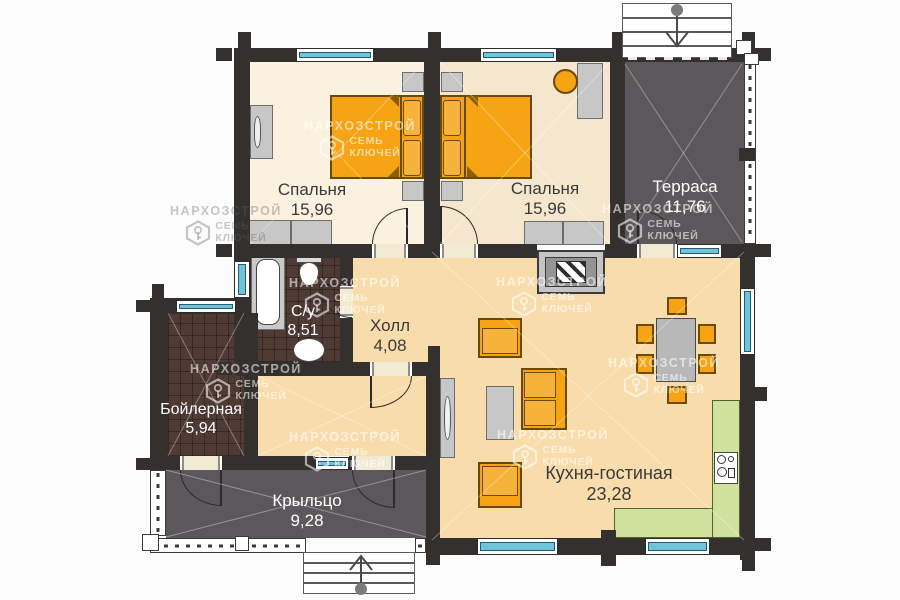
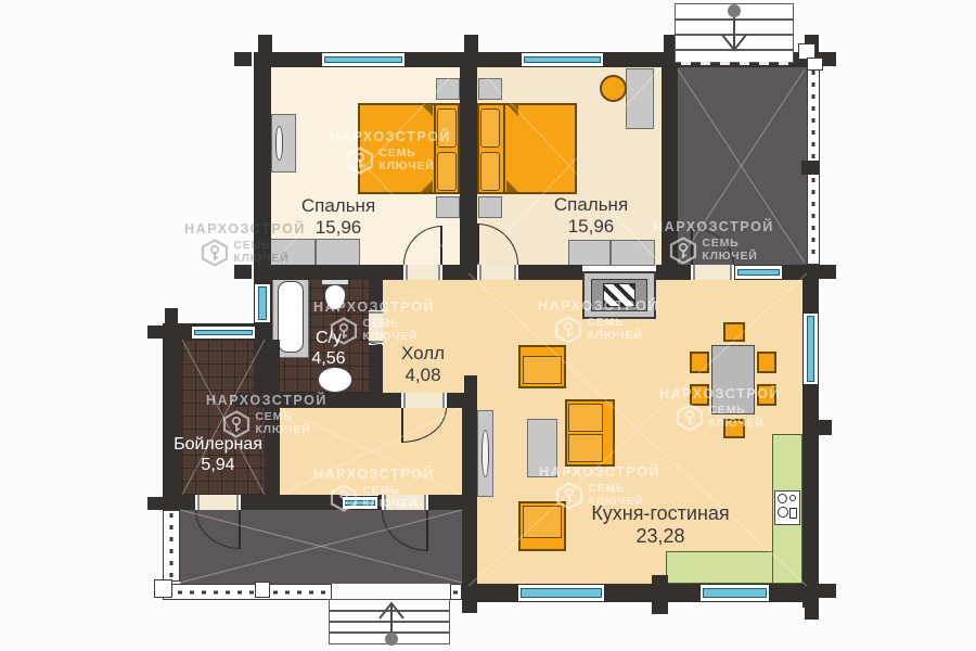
  Спальня
  15,96
  Спальня
  15,96
- Терраса
- 11,76
  С/у
- 8,51
+ 4,56
  Холл
  4,08
  Бойлерная
  5,94
- Крыльцо
- 9,28
  Кухня-гостиная
  23,28
  НАРХОЗСТРОЙ
  СЕМЬ
  КЛЮЧЕЙ
  НАРХОЗСТРОЙ
  СЕМЬ
  КЛЮЧЕЙ
  НАРХОЗСТРОЙ
  СЕМЬ
  КЛЮЧЕЙ
  НАРХОЗСТРОЙ
  СЕМЬ
  КЛЮЧЕЙ
  НАРХОЗСТРОЙ
  СЕМЬ
  КЛЮЧЕЙ
  НАРХОЗСТРОЙ
  СЕМЬ
  КЛЮЧЕЙ
  НАРХОЗСТРОЙ
  СЕМЬ
  КЛЮЧЕЙ
  НАРХОЗСТРОЙ
  СЕМЬ
  КЛЮЧЕЙ
  НАРХОЗСТРОЙ
  СЕМЬ
  КЛЮЧЕЙ
